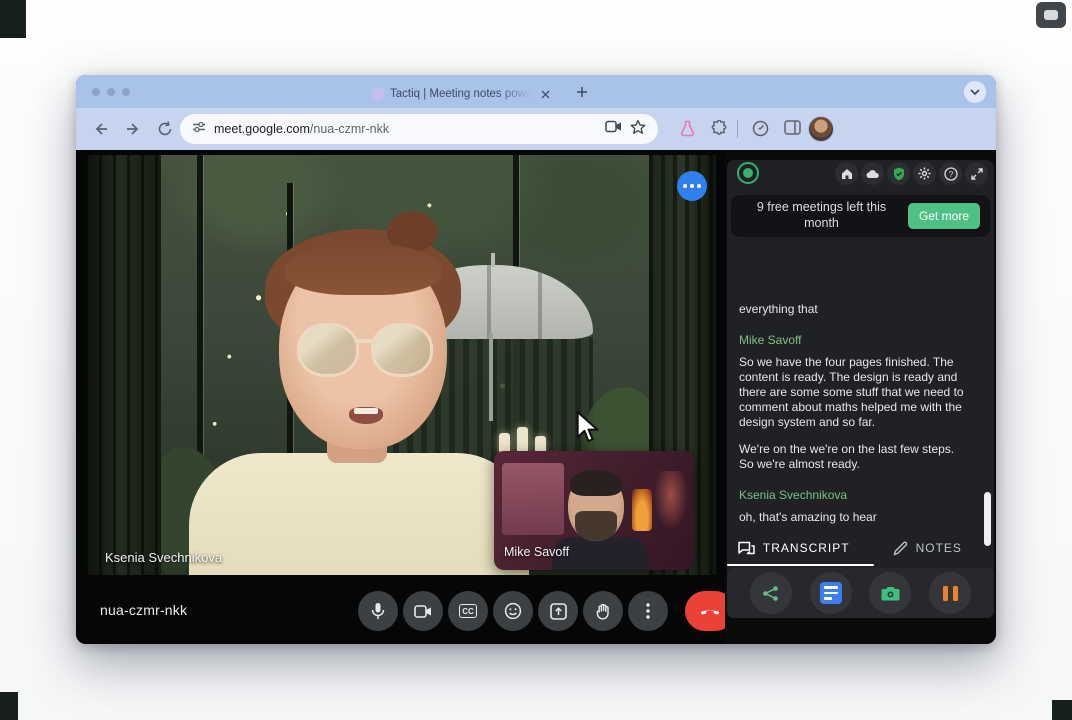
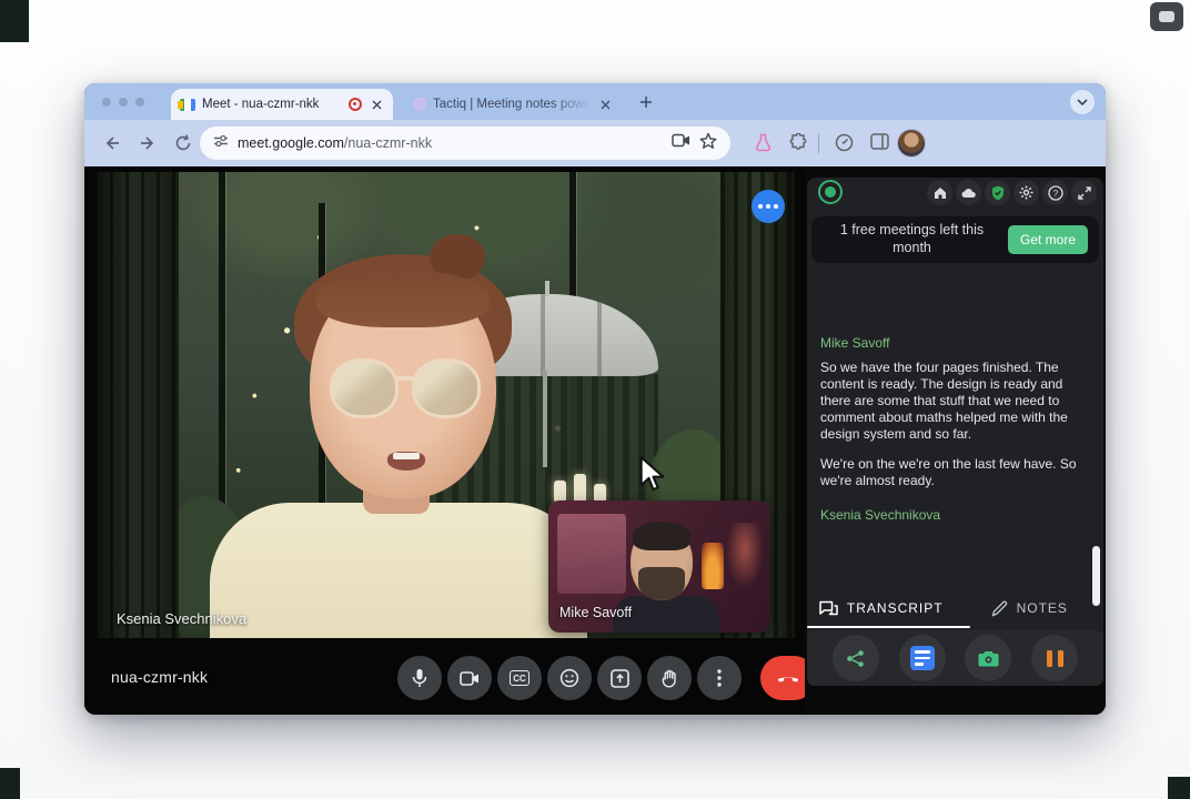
+ Meet - nua-czmr-nkk
  Tactiq | Meeting notes powe
  meet.google.com/nua-czmr-nkk
  Ksenia Svechnikova
  Mike Savoff
  nua-czmr-nkk
  CC
  ?
- 9 free meetings left this month
+ 1 free meetings left this month
  Get more
- everything that
  Mike Savoff
- So we have the four pages finished. The content is ready. The design is ready and there are some some stuff that we need to comment about maths helped me with the design system and so far.
+ So we have the four pages finished. The content is ready. The design is ready and there are some that stuff that we need to comment about maths helped me with the design system and so far.
- We're on the we're on the last few steps. So we're almost ready.
+ We're on the we're on the last few have. So we're almost ready.
  Ksenia Svechnikova
- oh, that's amazing to hear
  TRANSCRIPT
  NOTES
